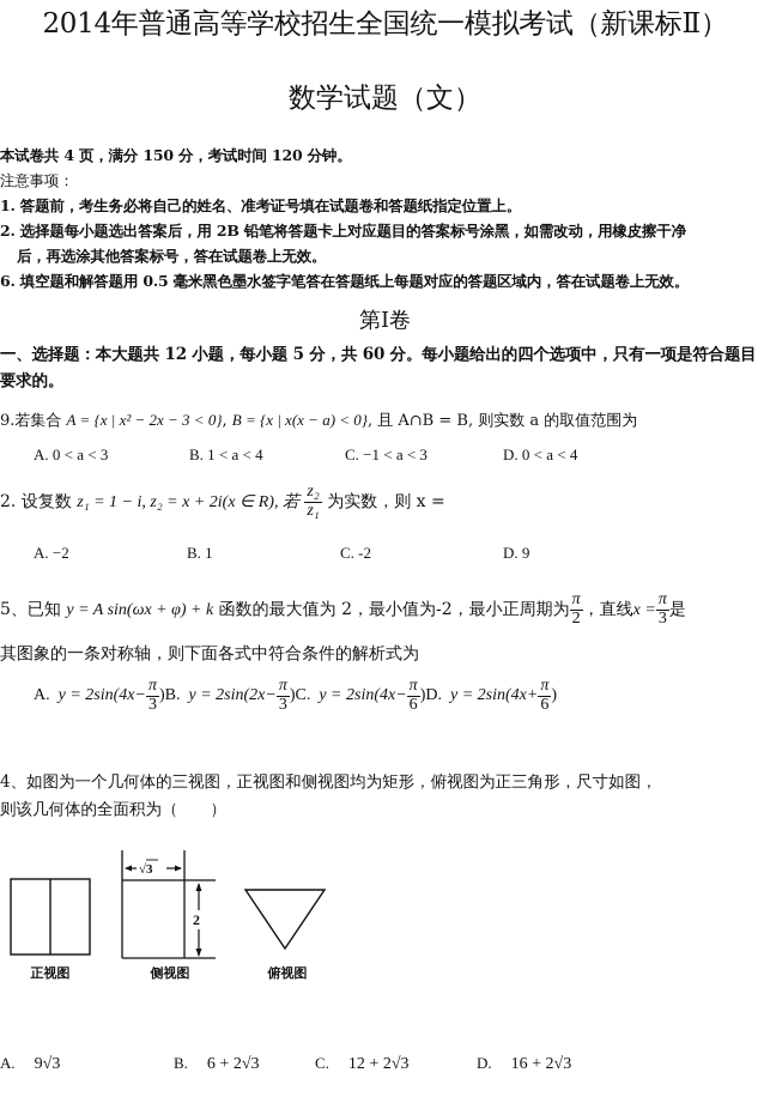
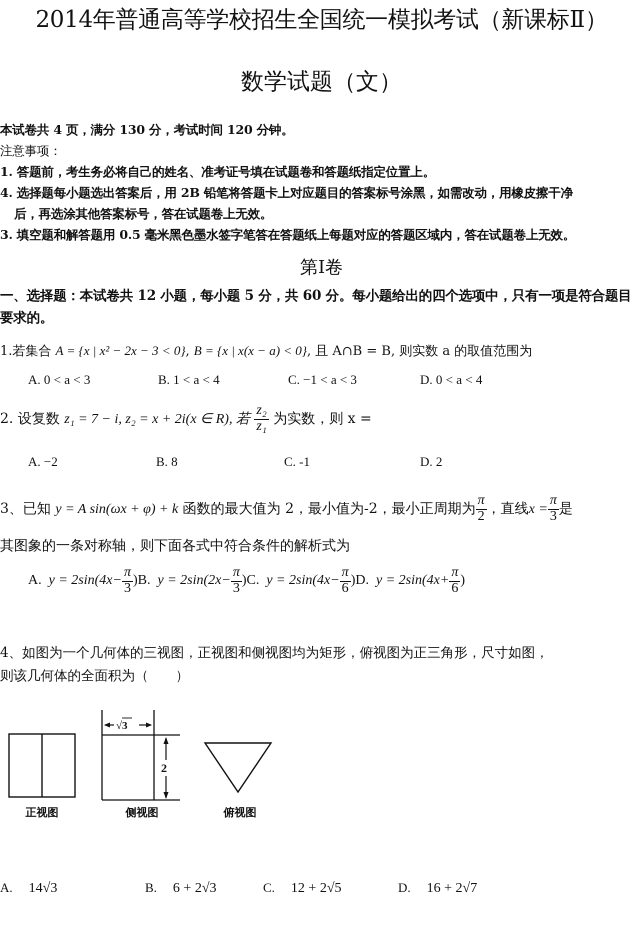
  2014年普通高等学校招生全国统一模拟考试（新课标Ⅱ）
  数学试题（文）
- 本试卷共 4 页，满分 150 分，考试时间 120 分钟。
+ 本试卷共 4 页，满分 130 分，考试时间 120 分钟。
  注意事项：
  1. 答题前，考生务必将自己的姓名、准考证号填在试题卷和答题纸指定位置上。
- 2. 选择题每小题选出答案后，用 2B 铅笔将答题卡上对应题目的答案标号涂黑，如需改动，用橡皮擦干净
+ 4. 选择题每小题选出答案后，用 2B 铅笔将答题卡上对应题目的答案标号涂黑，如需改动，用橡皮擦干净
  后，再选涂其他答案标号，答在试题卷上无效。
- 6. 填空题和解答题用 0.5 毫米黑色墨水签字笔答在答题纸上每题对应的答题区域内，答在试题卷上无效。
+ 3. 填空题和解答题用 0.5 毫米黑色墨水签字笔答在答题纸上每题对应的答题区域内，答在试题卷上无效。
  第Ⅰ卷
- 一、选择题：本大题共 12 小题，每小题 5 分，共 60 分。每小题给出的四个选项中，只有一项是符合题目
+ 一、选择题：本试卷共 12 小题，每小题 5 分，共 60 分。每小题给出的四个选项中，只有一项是符合题目
  要求的。
- 9.若集合 A = {x | x² − 2x − 3 < 0}, B = {x | x(x − a) < 0}, 且 A∩B = B, 则实数 a 的取值范围为
+ 1.若集合 A = {x | x² − 2x − 3 < 0}, B = {x | x(x − a) < 0}, 且 A∩B = B, 则实数 a 的取值范围为
  A. 0 < a < 3
  B. 1 < a < 4
  C. −1 < a < 3
  D. 0 < a < 4
- 2. 设复数 z₁ = 1 − i, z₂ = x + 2i(x ∈ R), 若
+ 2. 设复数 z₁ = 7 − i, z₂ = x + 2i(x ∈ R), 若
  z₂
  z₁
  为实数，则 x =
  A. −2
- B. 1
+ B. 8
- C. -2
+ C. -1
- D. 9
+ D. 2
- 5、已知 y = A sin(ωx + φ) + k 函数的最大值为 2，最小值为-2，最小正周期为
+ 3、已知 y = A sin(ωx + φ) + k 函数的最大值为 2，最小值为-2，最小正周期为
  π
  2
  ，直线x =
  π
  3
  是
  其图象的一条对称轴，则下面各式中符合条件的解析式为
  A. y = 2sin(4x−
  π
  3
  )B. y = 2sin(2x−
  π
  3
  )C. y = 2sin(4x−
  π
  6
  )D. y = 2sin(4x+
  π
  6
  )
  4、如图为一个几何体的三视图，正视图和侧视图均为矩形，俯视图为正三角形，尺寸如图，
  则该几何体的全面积为（ ）
  正视图
  √3
  2
  侧视图
  俯视图
- A. 9√3
+ A. 14√3
  B. 6 + 2√3
- C. 12 + 2√3
+ C. 12 + 2√5
- D. 16 + 2√3
+ D. 16 + 2√7
